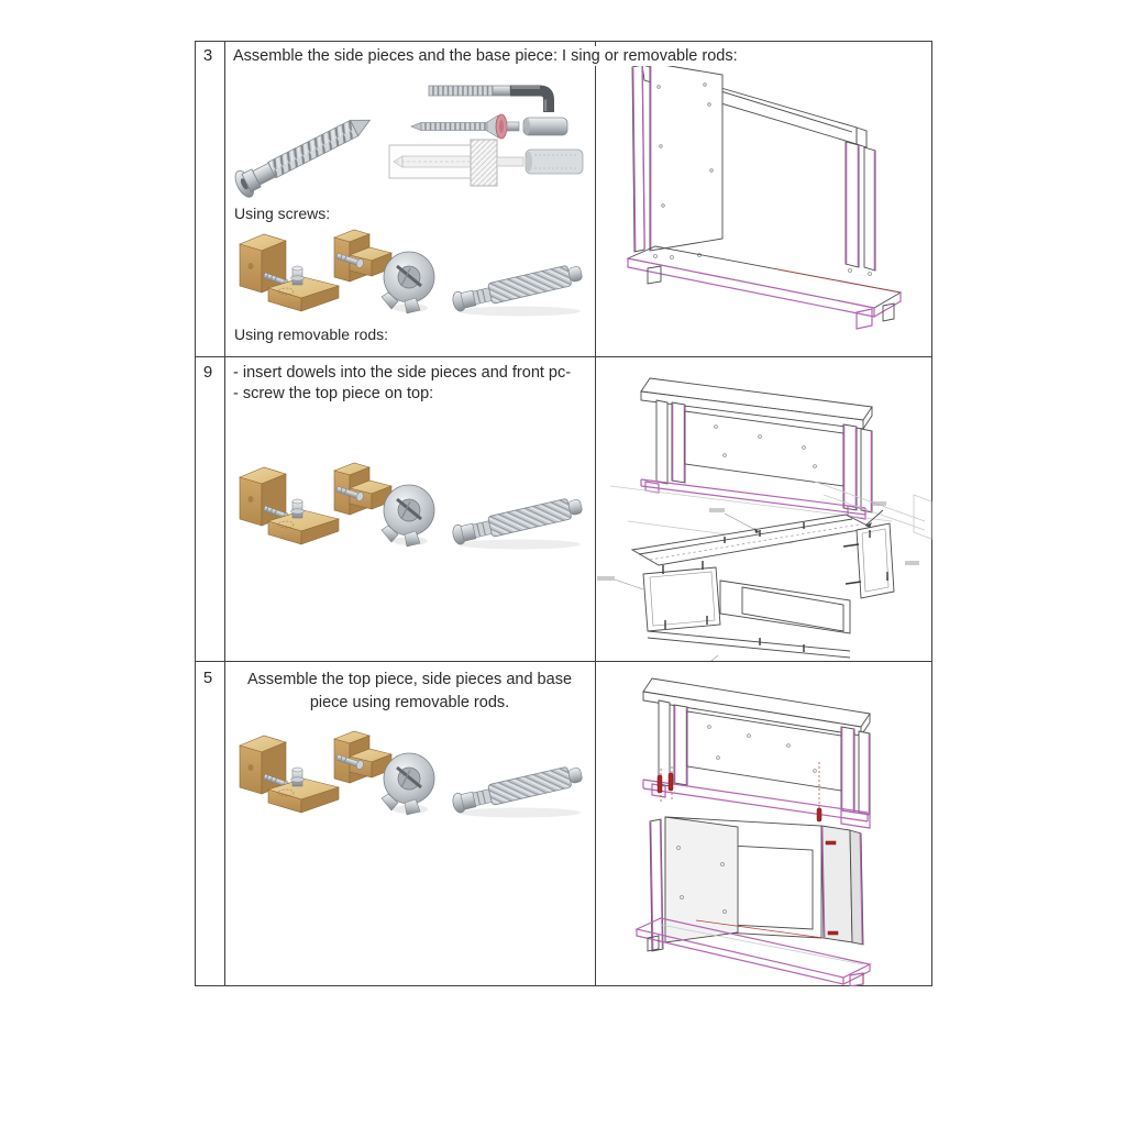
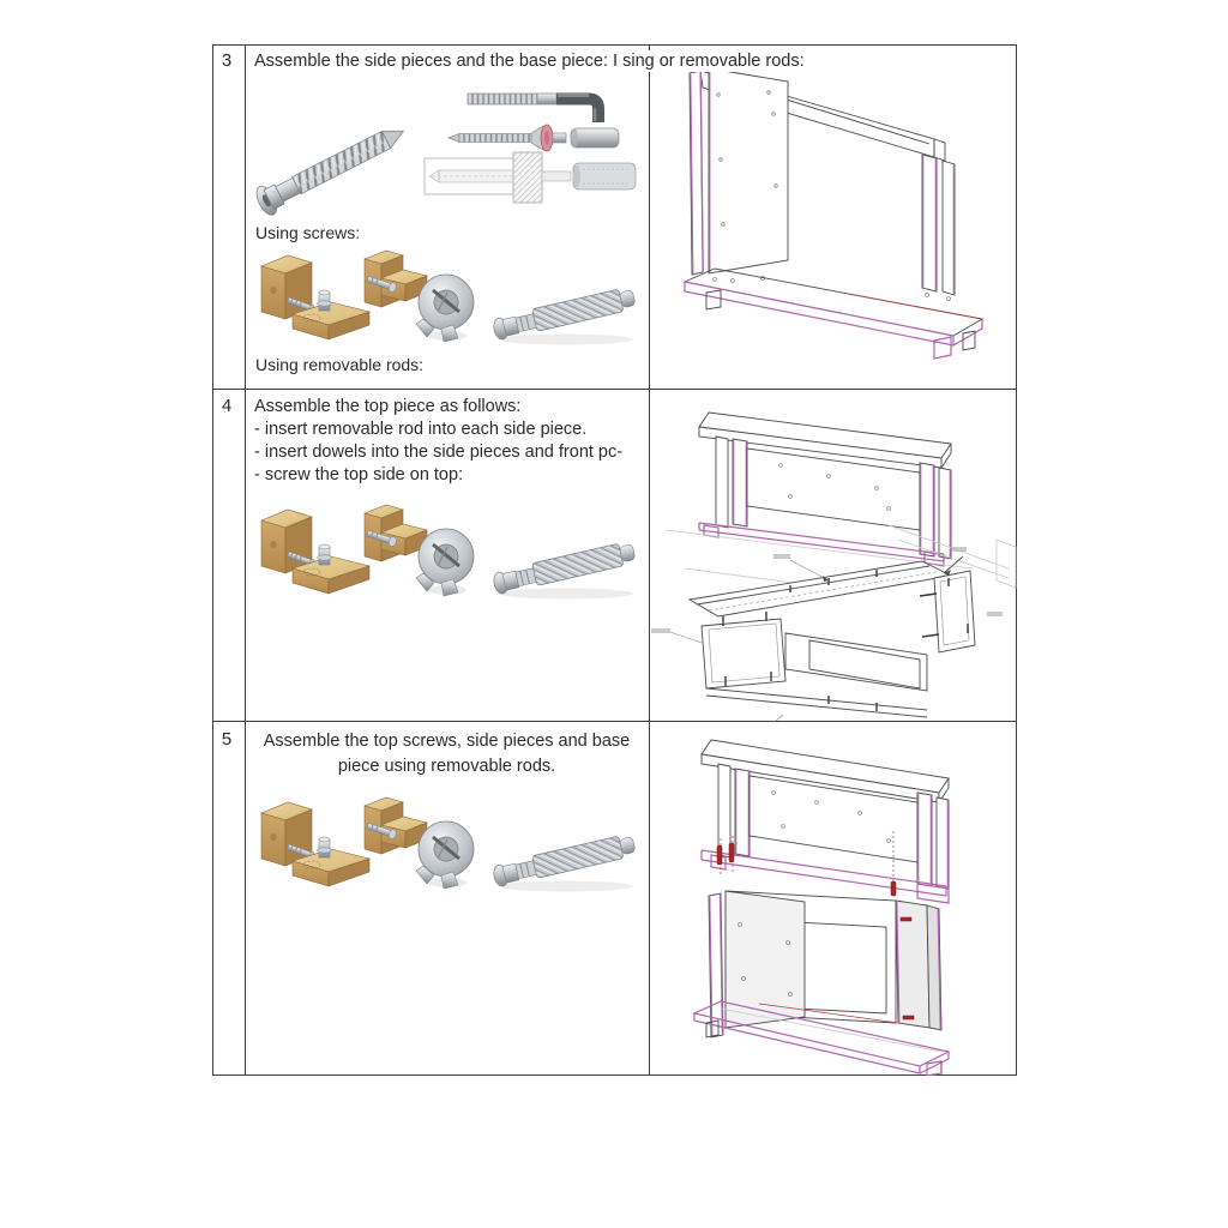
  3
  Assemble the side pieces and the base piece: I sing or removable rods:
  Using screws:
  Using removable rods:
- 9
+ 4
+ Assemble the top piece as follows:
+ - insert removable rod into each side piece.
  - insert dowels into the side pieces and front pc-
- - screw the top piece on top:
+ - screw the top side on top:
  5
- Assemble the top piece, side pieces and base
+ Assemble the top screws, side pieces and base
  piece using removable rods.
